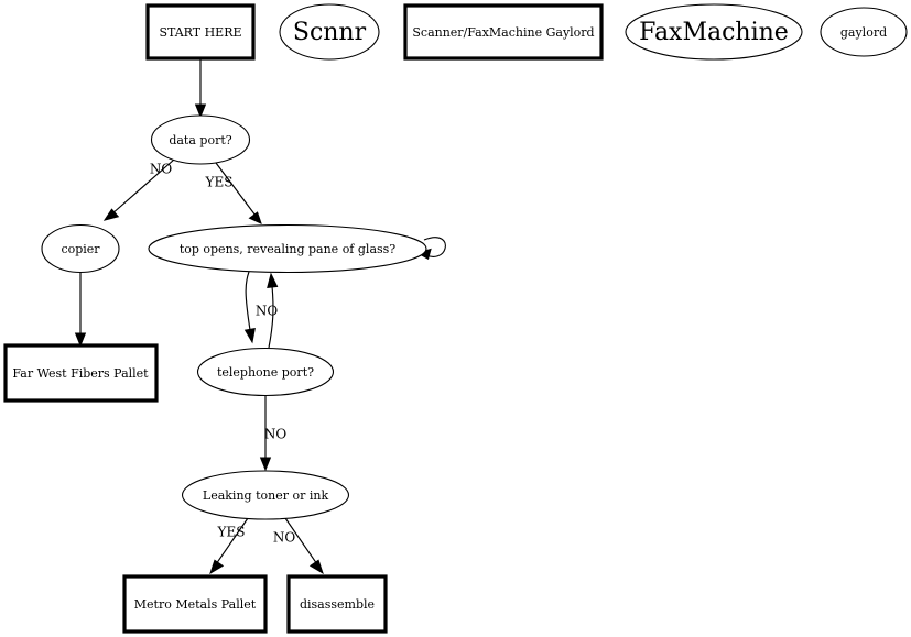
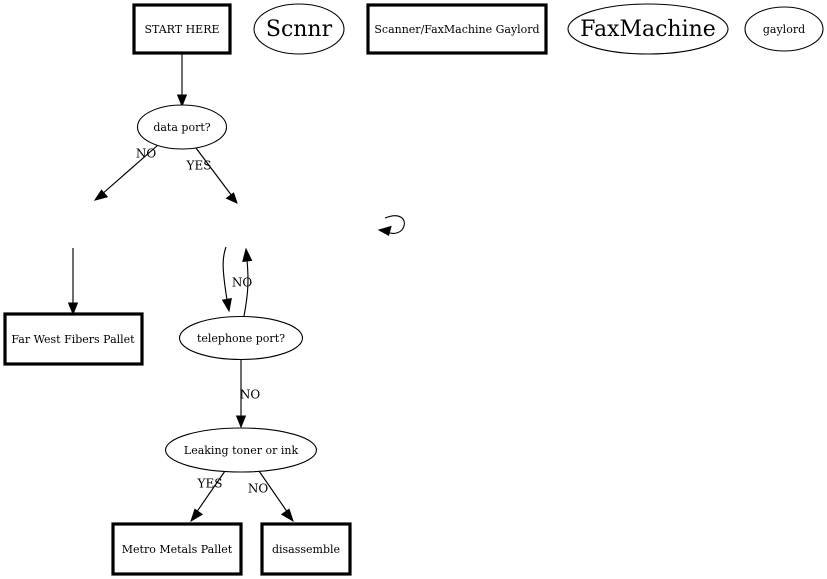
  NO
  YES
  NO
  NO
  YES
  NO
  START HERE
  Scnnr
  Scanner/FaxMachine Gaylord
  FaxMachine
  gaylord
  data port?
- copier
- top opens, revealing pane of glass?
  Far West Fibers Pallet
  telephone port?
  Leaking toner or ink
  Metro Metals Pallet
  disassemble
